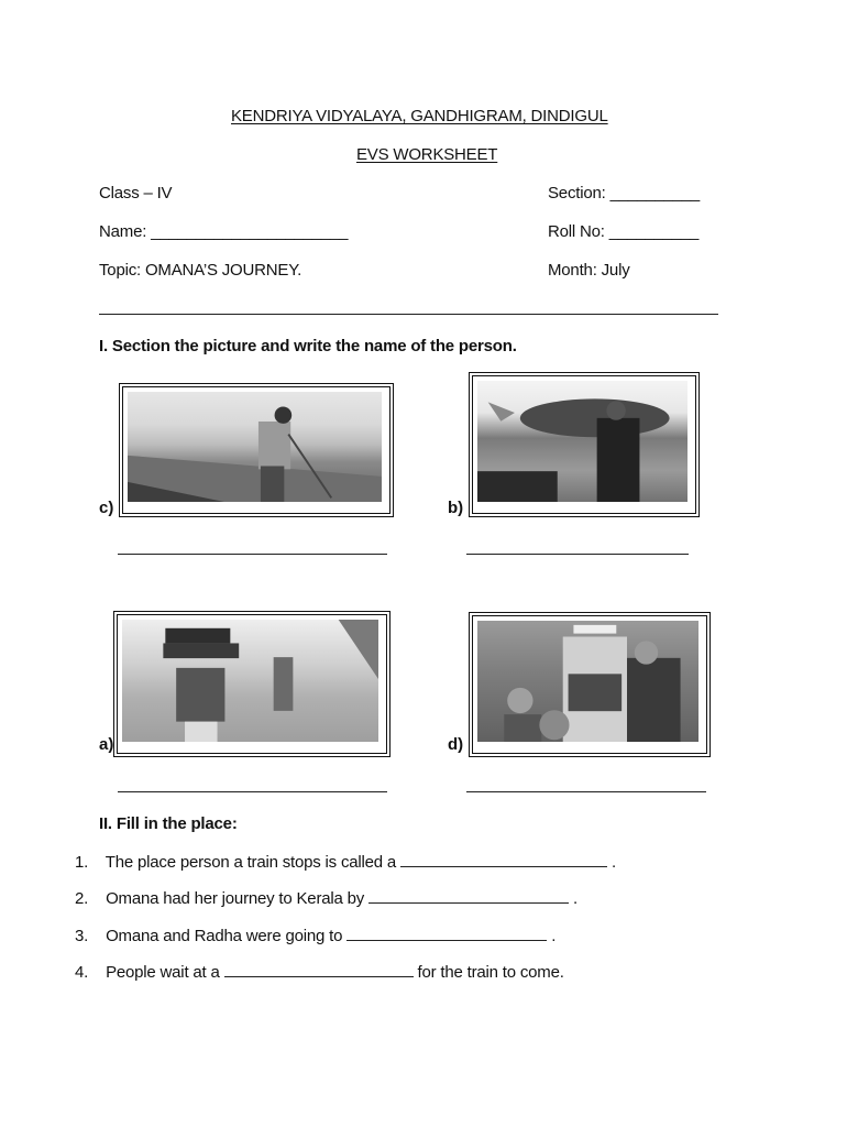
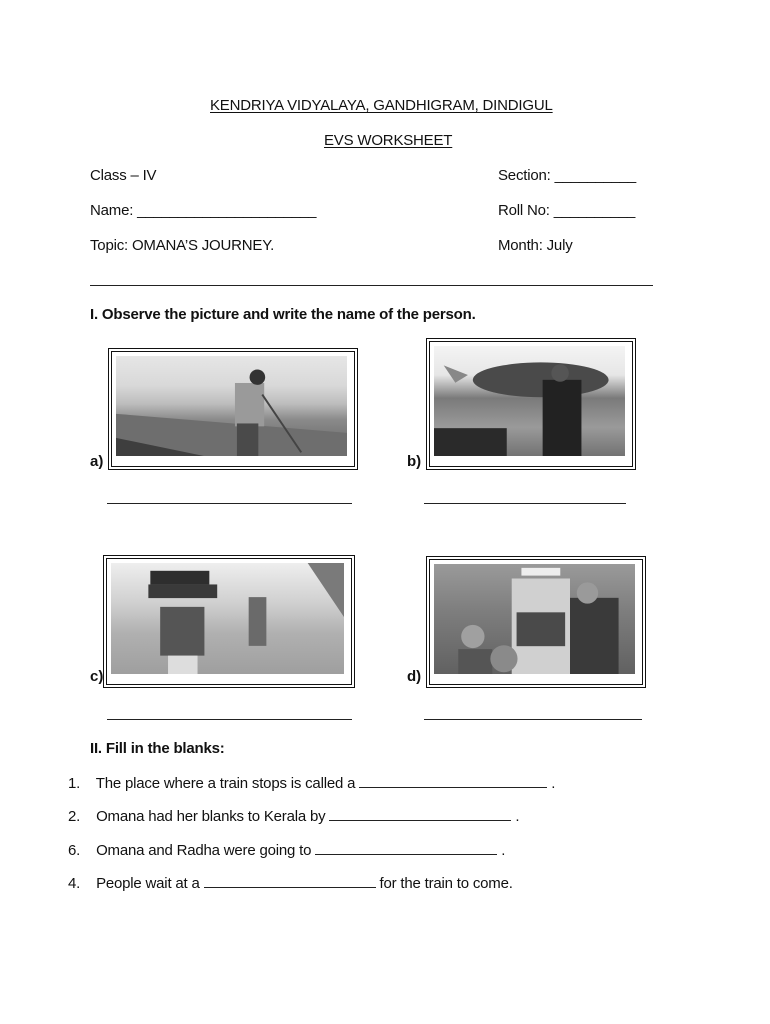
  KENDRIYA VIDYALAYA, GANDHIGRAM, DINDIGUL
  EVS WORKSHEET
  Class – IV
  Section: __________
  Name: ______________________
  Roll No: __________
  Topic: OMANA’S JOURNEY.
  Month: July
- I. Section the picture and write the name of the person.
+ I. Observe the picture and write the name of the person.
- c)
+ a)
  b)
- a)
+ c)
  d)
- II. Fill in the place:
+ II. Fill in the blanks:
- 1. The place person a train stops is called a .
+ 1. The place where a train stops is called a .
- 2. Omana had her journey to Kerala by .
+ 2. Omana had her blanks to Kerala by .
- 3. Omana and Radha were going to .
+ 6. Omana and Radha were going to .
  4. People wait at a for the train to come.
